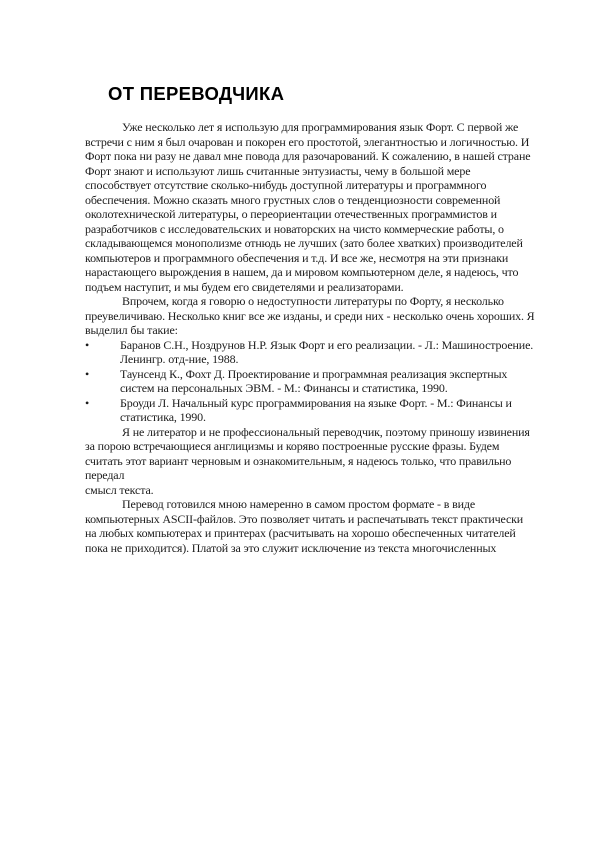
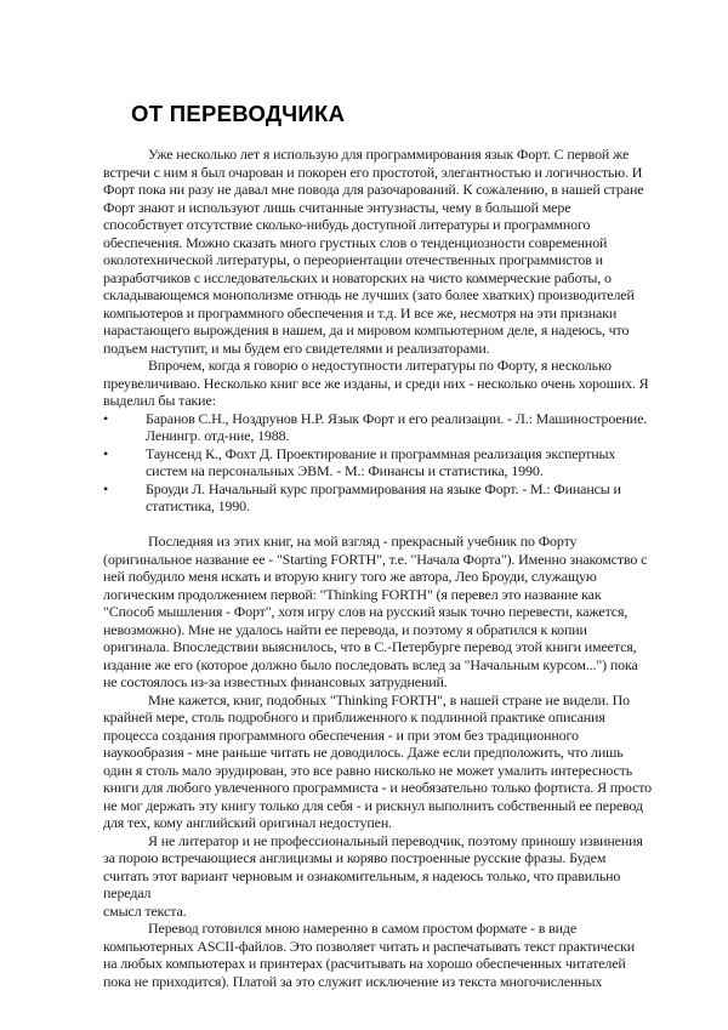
  ОТ ПЕРЕВОДЧИКА
  Уже несколько лет я использую для программирования язык Форт. С первой же
  встречи с ним я был очарован и покорен его простотой, элегантностью и логичностью. И
  Форт пока ни разу не давал мне повода для разочарований. К сожалению, в нашей стране
  Форт знают и используют лишь считанные энтузиасты, чему в большой мере
  способствует отсутствие сколько-нибудь доступной литературы и программного
  обеспечения. Можно сказать много грустных слов о тенденциозности современной
  околотехнической литературы, о переориентации отечественных программистов и
  разработчиков с исследовательских и новаторских на чисто коммерческие работы, о
  складывающемся монополизме отнюдь не лучших (зато более хватких) производителей
  компьютеров и программного обеспечения и т.д. И все же, несмотря на эти признаки
  нарастающего вырождения в нашем, да и мировом компьютерном деле, я надеюсь, что
  подъем наступит, и мы будем его свидетелями и реализаторами.
  Впрочем, когда я говорю о недоступности литературы по Форту, я несколько
  преувеличиваю. Несколько книг все же изданы, и среди них - несколько очень хороших. Я
  выделил бы такие:
  •
  Баранов С.Н., Ноздрунов Н.Р. Язык Форт и его реализации. - Л.: Машиностроение.
  Ленингр. отд-ние, 1988.
  •
  Таунсенд К., Фохт Д. Проектирование и программная реализация экспертных
  систем на персональных ЭВМ. - М.: Финансы и статистика, 1990.
  •
  Броуди Л. Начальный курс программирования на языке Форт. - М.: Финансы и
  статистика, 1990.
+ Последняя из этих книг, на мой взгляд - прекрасный учебник по Форту
+ (оригинальное название ее - "Starting FORTH", т.е. "Начала Форта"). Именно знакомство с
+ ней побудило меня искать и вторую книгу того же автора, Лео Броуди, служащую
+ логическим продолжением первой: "Thinking FORTH" (я перевел это название как
+ "Способ мышления - Форт", хотя игру слов на русский язык точно перевести, кажется,
+ невозможно). Мне не удалось найти ее перевода, и поэтому я обратился к копии
+ оригинала. Впоследствии выяснилось, что в С.-Петербурге перевод этой книги имеется,
+ издание же его (которое должно было последовать вслед за "Начальным курсом...") пока
+ не состоялось из-за известных финансовых затруднений.
+ Мне кажется, книг, подобных "Thinking FORTH", в нашей стране не видели. По
+ крайней мере, столь подробного и приближенного к подлинной практике описания
+ процесса создания программного обеспечения - и при этом без традиционного
+ наукообразия - мне раньше читать не доводилось. Даже если предположить, что лишь
+ один я столь мало эрудирован, это все равно нисколько не может умалить интересность
+ книги для любого увлеченного программиста - и необязательно только фортиста. Я просто
+ не мог держать эту книгу только для себя - и рискнул выполнить собственный ее перевод
+ для тех, кому английский оригинал недоступен.
  Я не литератор и не профессиональный переводчик, поэтому приношу извинения
  за порою встречающиеся англицизмы и коряво построенные русские фразы. Будем
  считать этот вариант черновым и ознакомительным, я надеюсь только, что правильно
  передал
  смысл текста.
  Перевод готовился мною намеренно в самом простом формате - в виде
  компьютерных ASCII-файлов. Это позволяет читать и распечатывать текст практически
  на любых компьютерах и принтерах (расчитывать на хорошо обеспеченных читателей
  пока не приходится). Платой за это служит исключение из текста многочисленных
